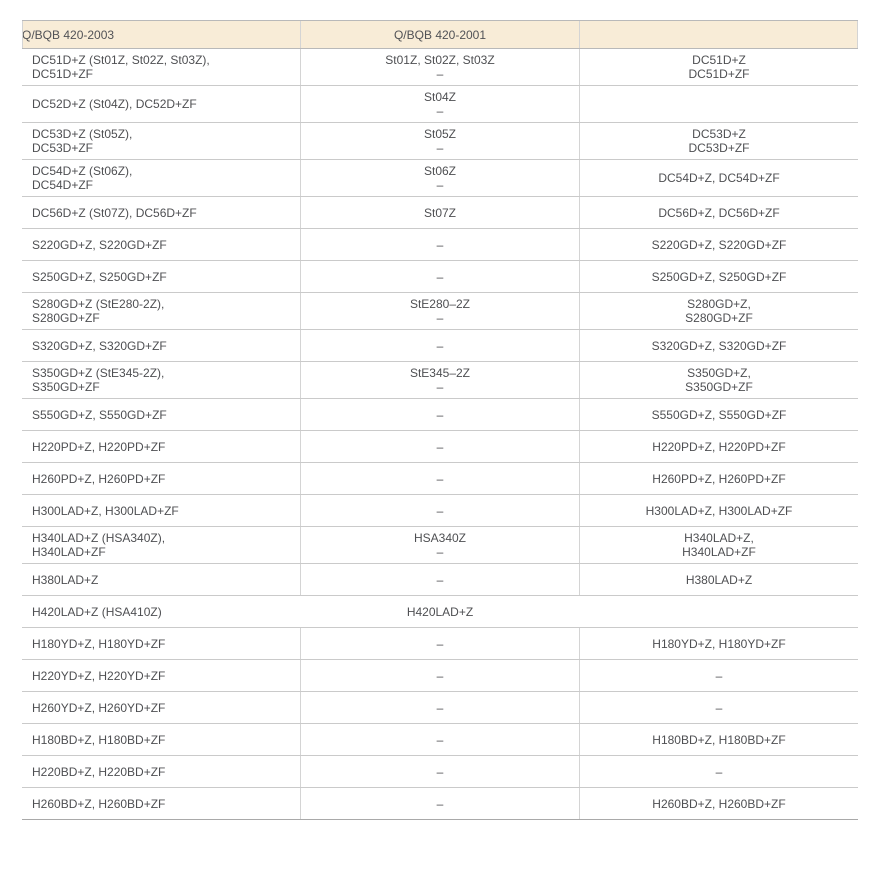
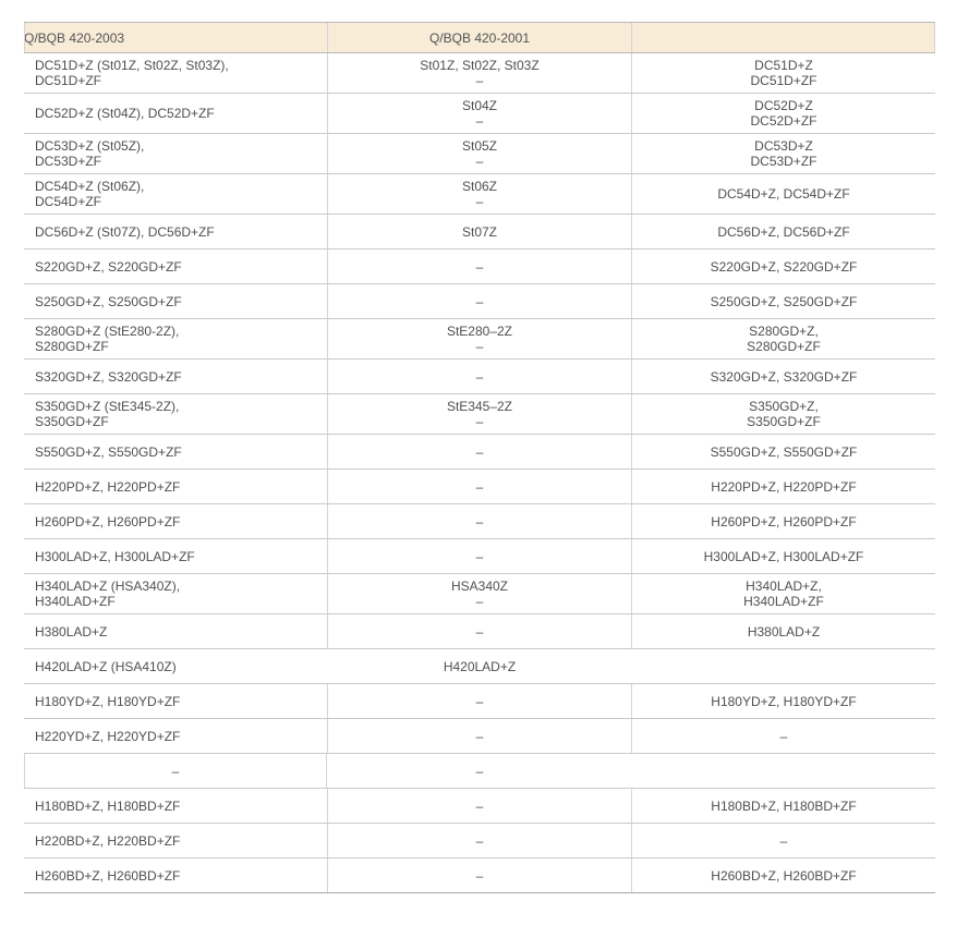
  Q/BQB 420-2003
  Q/BQB 420-2001
  DC51D+Z (St01Z, St02Z, St03Z),
  DC51D+ZF
  St01Z, St02Z, St03Z
  –
  DC51D+Z
  DC51D+ZF
  DC52D+Z (St04Z), DC52D+ZF
  St04Z
  –
+ DC52D+Z
+ DC52D+ZF
  DC53D+Z (St05Z),
  DC53D+ZF
  St05Z
  –
  DC53D+Z
  DC53D+ZF
  DC54D+Z (St06Z),
  DC54D+ZF
  St06Z
  –
  DC54D+Z, DC54D+ZF
  DC56D+Z (St07Z), DC56D+ZF
  St07Z
  DC56D+Z, DC56D+ZF
  S220GD+Z, S220GD+ZF
  –
  S220GD+Z, S220GD+ZF
  S250GD+Z, S250GD+ZF
  –
  S250GD+Z, S250GD+ZF
  S280GD+Z (StE280-2Z),
  S280GD+ZF
  StE280–2Z
  –
  S280GD+Z,
  S280GD+ZF
  S320GD+Z, S320GD+ZF
  –
  S320GD+Z, S320GD+ZF
  S350GD+Z (StE345-2Z),
  S350GD+ZF
  StE345–2Z
  –
  S350GD+Z,
  S350GD+ZF
  S550GD+Z, S550GD+ZF
  –
  S550GD+Z, S550GD+ZF
  H220PD+Z, H220PD+ZF
  –
  H220PD+Z, H220PD+ZF
  H260PD+Z, H260PD+ZF
  –
  H260PD+Z, H260PD+ZF
  H300LAD+Z, H300LAD+ZF
  –
  H300LAD+Z, H300LAD+ZF
  H340LAD+Z (HSA340Z),
  H340LAD+ZF
  HSA340Z
  –
  H340LAD+Z,
  H340LAD+ZF
  H380LAD+Z
  –
  H380LAD+Z
  H420LAD+Z (HSA410Z)
  H420LAD+Z
  H180YD+Z, H180YD+ZF
  –
  H180YD+Z, H180YD+ZF
  H220YD+Z, H220YD+ZF
  –
  –
- H260YD+Z, H260YD+ZF
  –
  –
  H180BD+Z, H180BD+ZF
  –
  H180BD+Z, H180BD+ZF
  H220BD+Z, H220BD+ZF
  –
  –
  H260BD+Z, H260BD+ZF
  –
  H260BD+Z, H260BD+ZF
